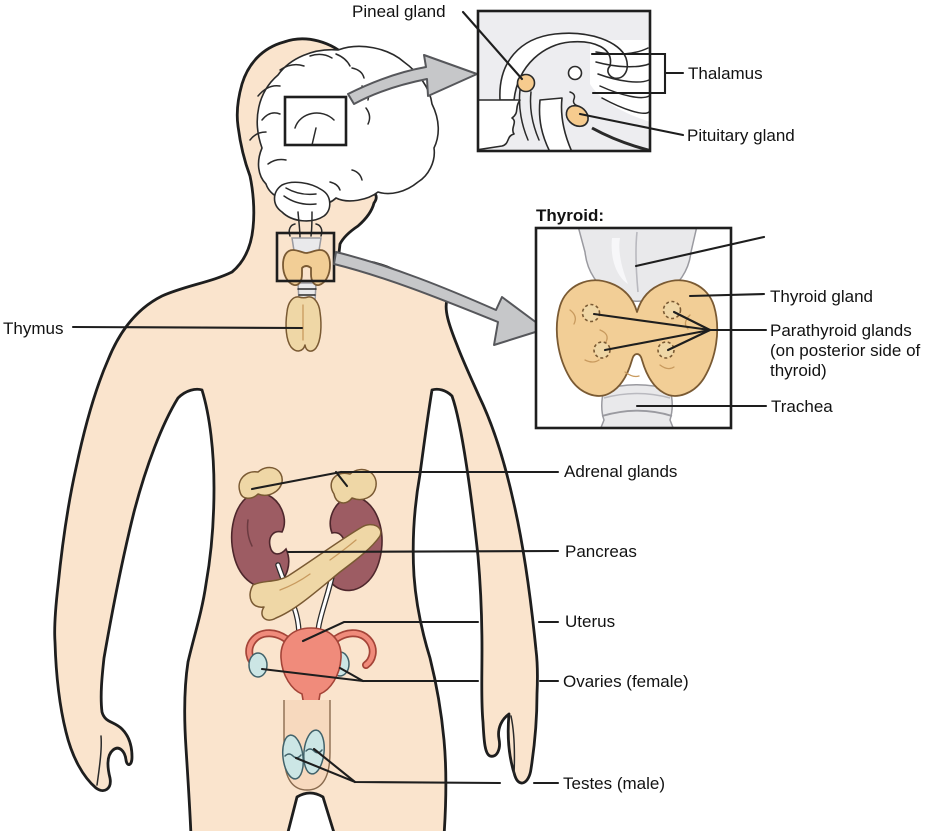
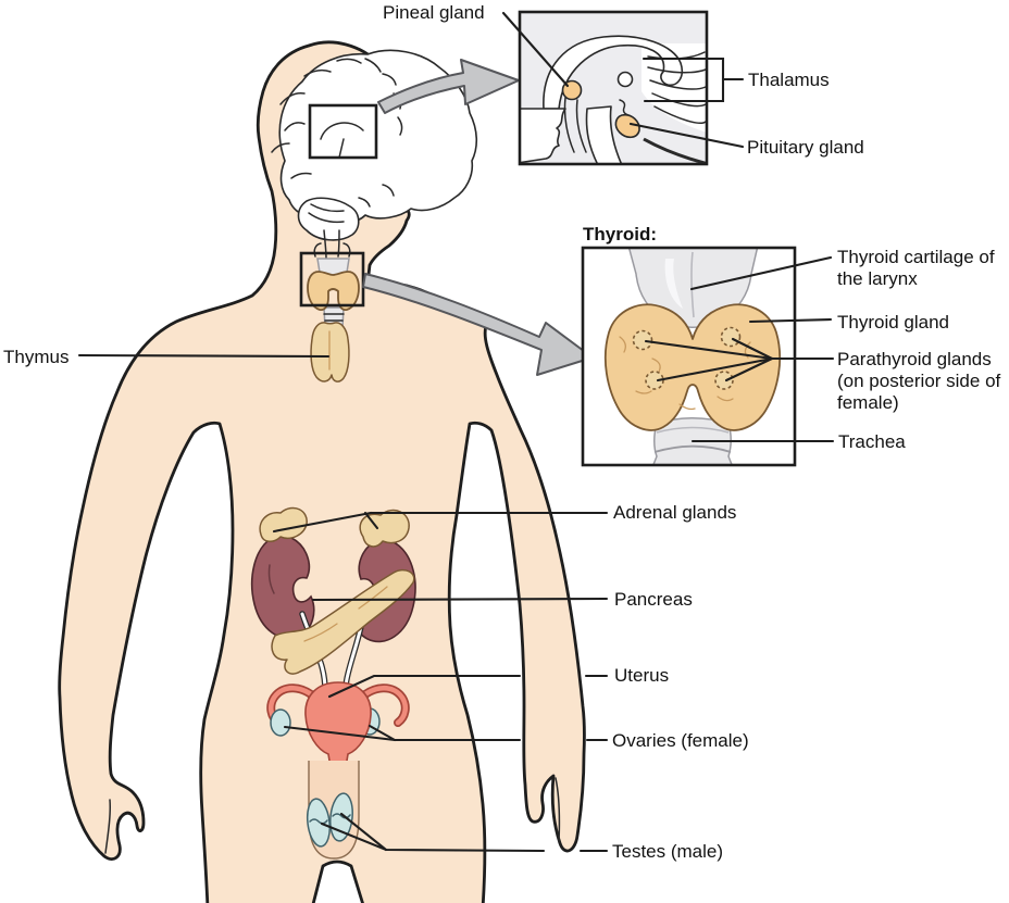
  Pineal gland
  Thalamus
  Pituitary gland
  Thyroid:
+ Thyroid cartilage of the larynx
  Thyroid gland
- Parathyroid glands (on posterior side of thyroid)
+ Parathyroid glands (on posterior side of female)
  Trachea
  Thymus
  Adrenal glands
  Pancreas
  Uterus
  Ovaries (female)
  Testes (male)
